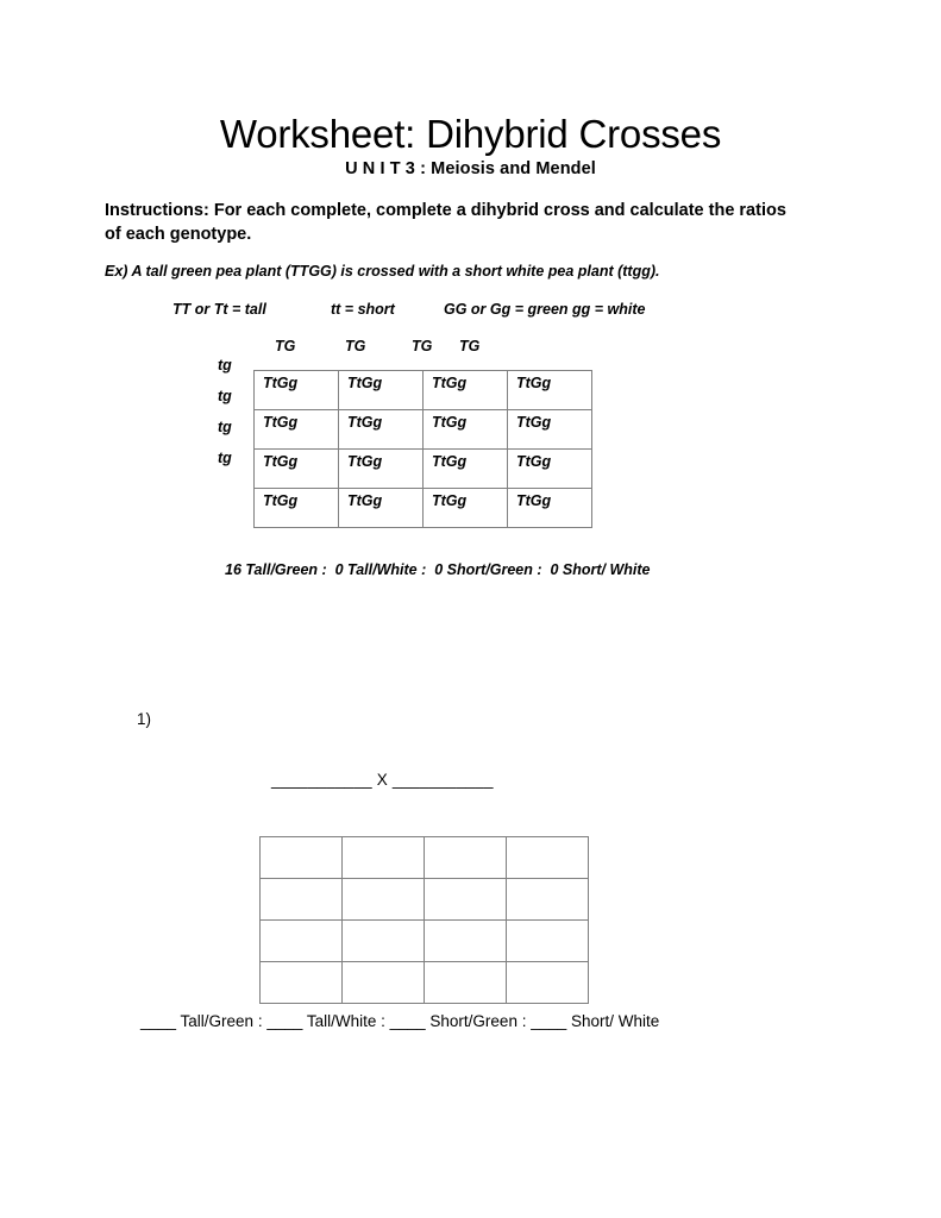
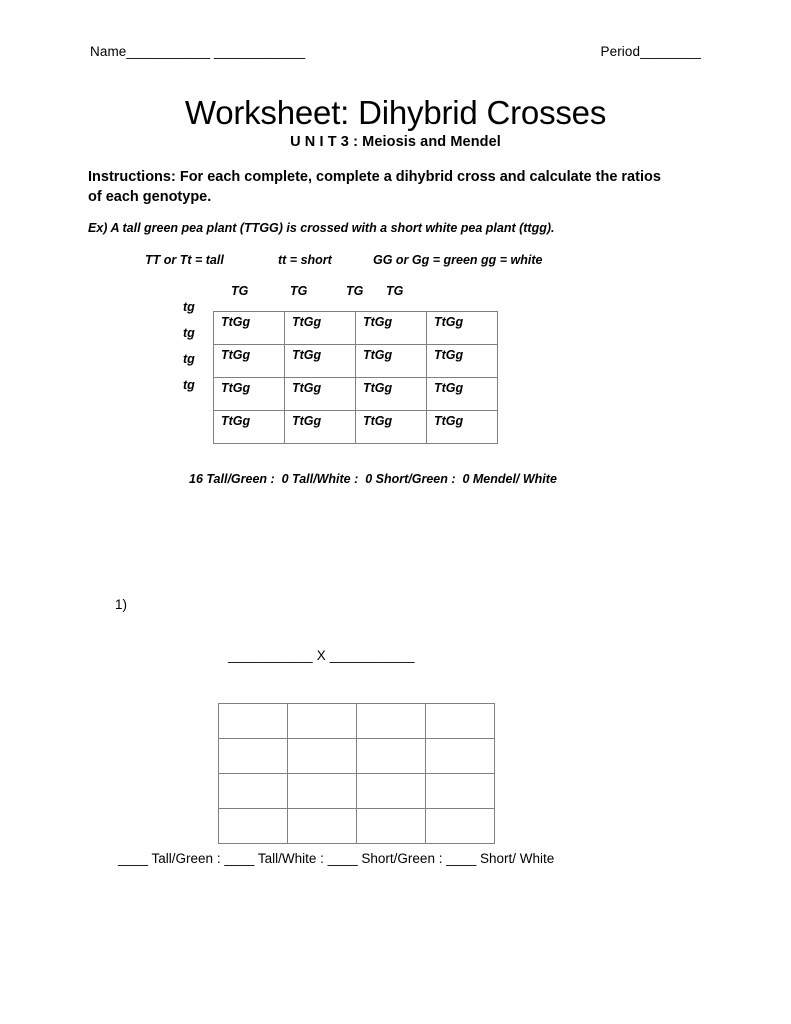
+ Name___________ ____________
+ Period________
  Worksheet: Dihybrid Crosses
  U N I T 3 : Meiosis and Mendel
  Instructions: For each complete, complete a dihybrid cross and calculate the ratios of each genotype.
  Ex) A tall green pea plant (TTGG) is crossed with a short white pea plant (ttgg).
  TT or Tt = tall
  tt = short
  GG or Gg = green gg = white
  TG
  TG
  TG
  TG
  tg
  tg
  tg
  tg
  TtGg	TtGg	TtGg	TtGg
  TtGg	TtGg	TtGg	TtGg
  TtGg	TtGg	TtGg	TtGg
  TtGg	TtGg	TtGg	TtGg
- 16 Tall/Green : 0 Tall/White : 0 Short/Green : 0 Short/ White
+ 16 Tall/Green : 0 Tall/White : 0 Short/Green : 0 Mendel/ White
  1)
  ___________ X ___________
  ____ Tall/Green : ____ Tall/White : ____ Short/Green : ____ Short/ White
